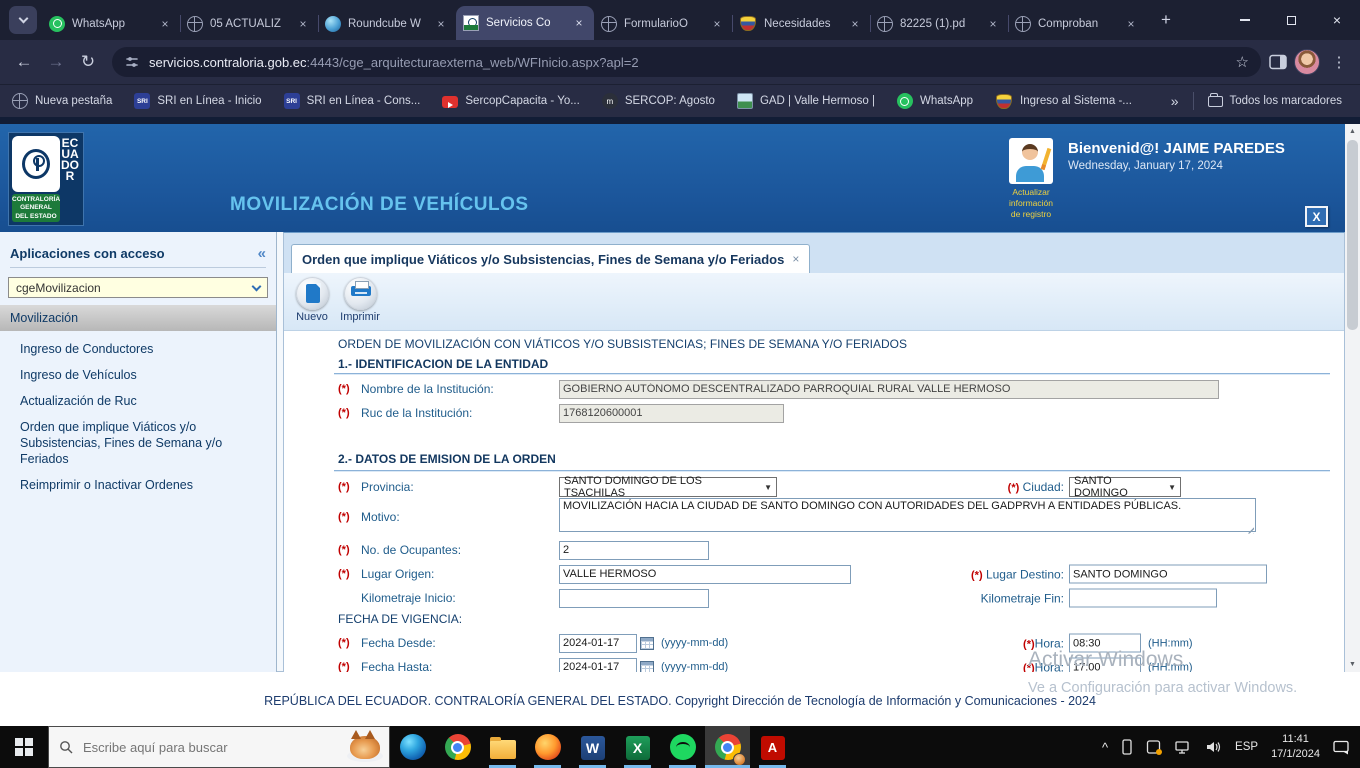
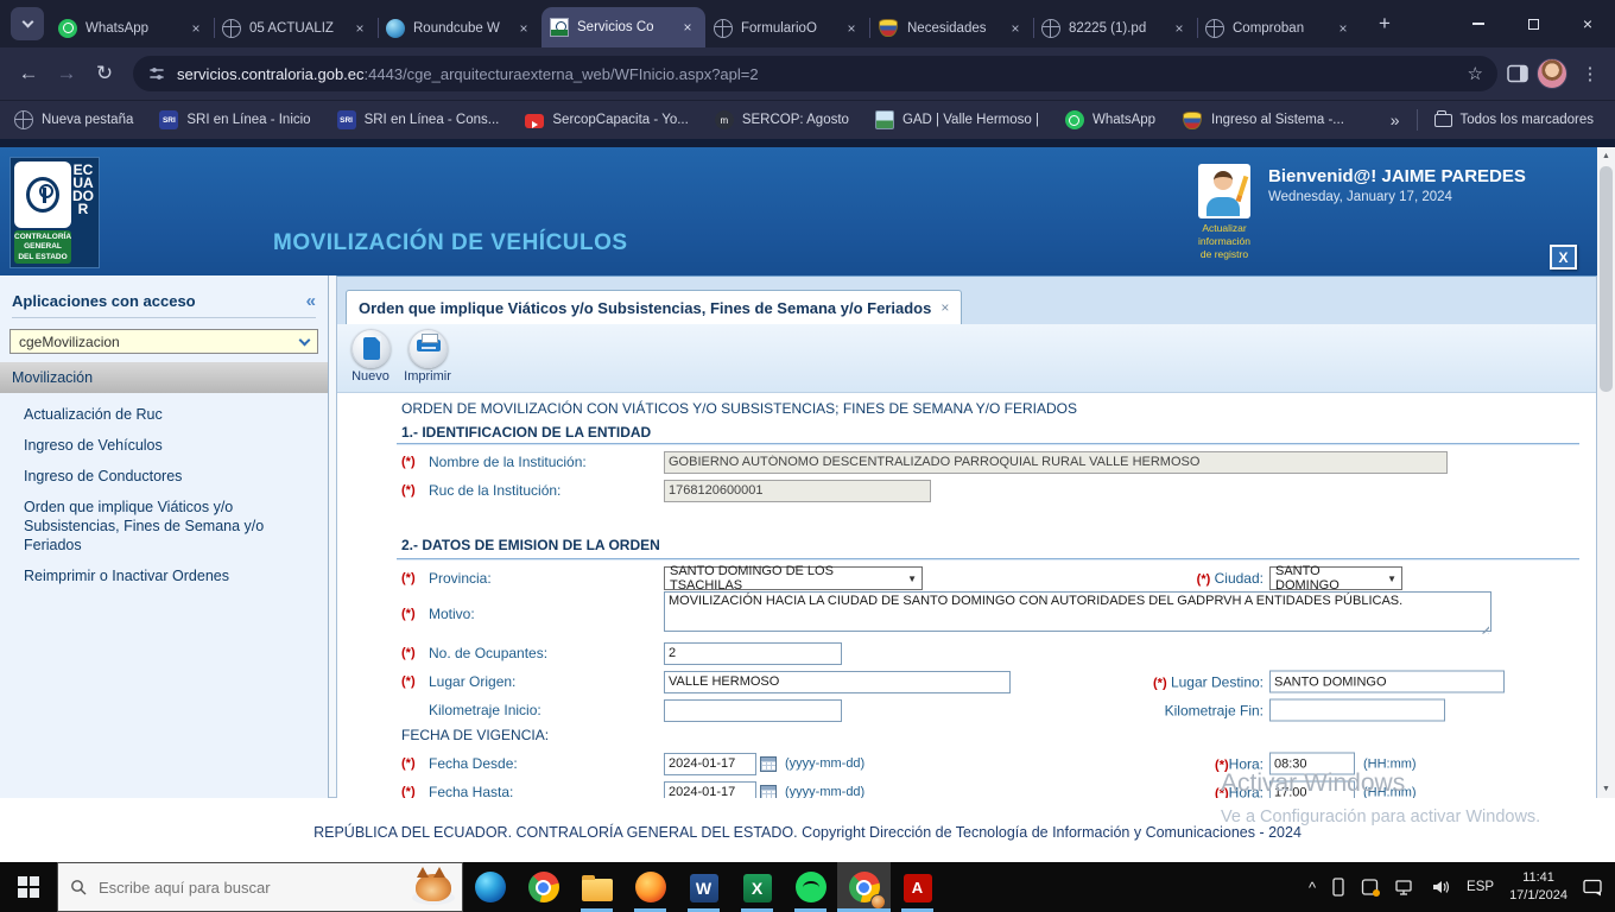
  WhatsApp
  ×
  05 ACTUALIZ
  ×
  Roundcube W
  ×
  Servicios Co
  ×
  FormularioO
  ×
  Necesidades
  ×
  82225 (1).pd
  ×
  Comproban
  ×
  +
  ×
  ←
  →
  ↻
  servicios.contraloria.gob.ec:4443/cge_arquitecturaexterna_web/WFInicio.aspx?apl=2
  ☆
  ⋮
  Nueva pestaña
  SRI en Línea - Inicio
  SRI en Línea - Cons...
  SercopCapacita - Yo...
  m
  SERCOP: Agosto
  GAD | Valle Hermoso |
  WhatsApp
  Ingreso al Sistema -...
  »
  Todos los marcadores
  ECUADOR
  MOVILIZACIÓN DE VEHÍCULOS
  Actualizar
  información
  de registro
  Bienvenid@! JAIME PAREDES
  Wednesday, January 17, 2024
  X
  Aplicaciones con acceso
  «
  cgeMovilizacion
  Movilización
- Ingreso de Conductores
+ Actualización de Ruc
  Ingreso de Vehículos
- Actualización de Ruc
+ Ingreso de Conductores
  Orden que implique Viáticos y/o Subsistencias, Fines de Semana y/o Feriados
  Reimprimir o Inactivar Ordenes
  Orden que implique Viáticos y/o Subsistencias, Fines de Semana y/o Feriados
  ×
  Nuevo
  Imprimir
  ORDEN DE MOVILIZACIÓN CON VIÁTICOS Y/O SUBSISTENCIAS; FINES DE SEMANA Y/O FERIADOS
  1.- IDENTIFICACION DE LA ENTIDAD
  (*)
  Nombre de la Institución:
  GOBIERNO AUTÓNOMO DESCENTRALIZADO PARROQUIAL RURAL VALLE HERMOSO
  (*)
  Ruc de la Institución:
  1768120600001
  2.- DATOS DE EMISION DE LA ORDEN
  (*)
  Provincia:
  SANTO DOMINGO DE LOS TSACHILAS
  ▼
  (*) Ciudad:
  SANTO DOMINGO
  ▼
  (*)
  Motivo:
  MOVILIZACIÓN HACIA LA CIUDAD DE SANTO DOMINGO CON AUTORIDADES DEL GADPRVH A ENTIDADES PÚBLICAS.
  (*)
  No. de Ocupantes:
  2
  (*)
  Lugar Origen:
  VALLE HERMOSO
  (*) Lugar Destino:
  SANTO DOMINGO
  Kilometraje Inicio:
  Kilometraje Fin:
  FECHA DE VIGENCIA:
  (*)
  Fecha Desde:
  2024-01-17
  (yyyy-mm-dd)
  (*)Hora:
  08:30
  (HH:mm)
  (*)
  Fecha Hasta:
  2024-01-17
  (yyyy-mm-dd)
  (*)Hora:
  17:00
  (HH:mm)
  REPÚBLICA DEL ECUADOR. CONTRALORÍA GENERAL DEL ESTADO. Copyright Dirección de Tecnología de Información y Comunicaciones - 2024
  Activar Windows
  Ve a Configuración para activar Windows.
  Escribe aquí para buscar
  W
  X
  A
  ^
  ESP
  11:41
  17/1/2024
